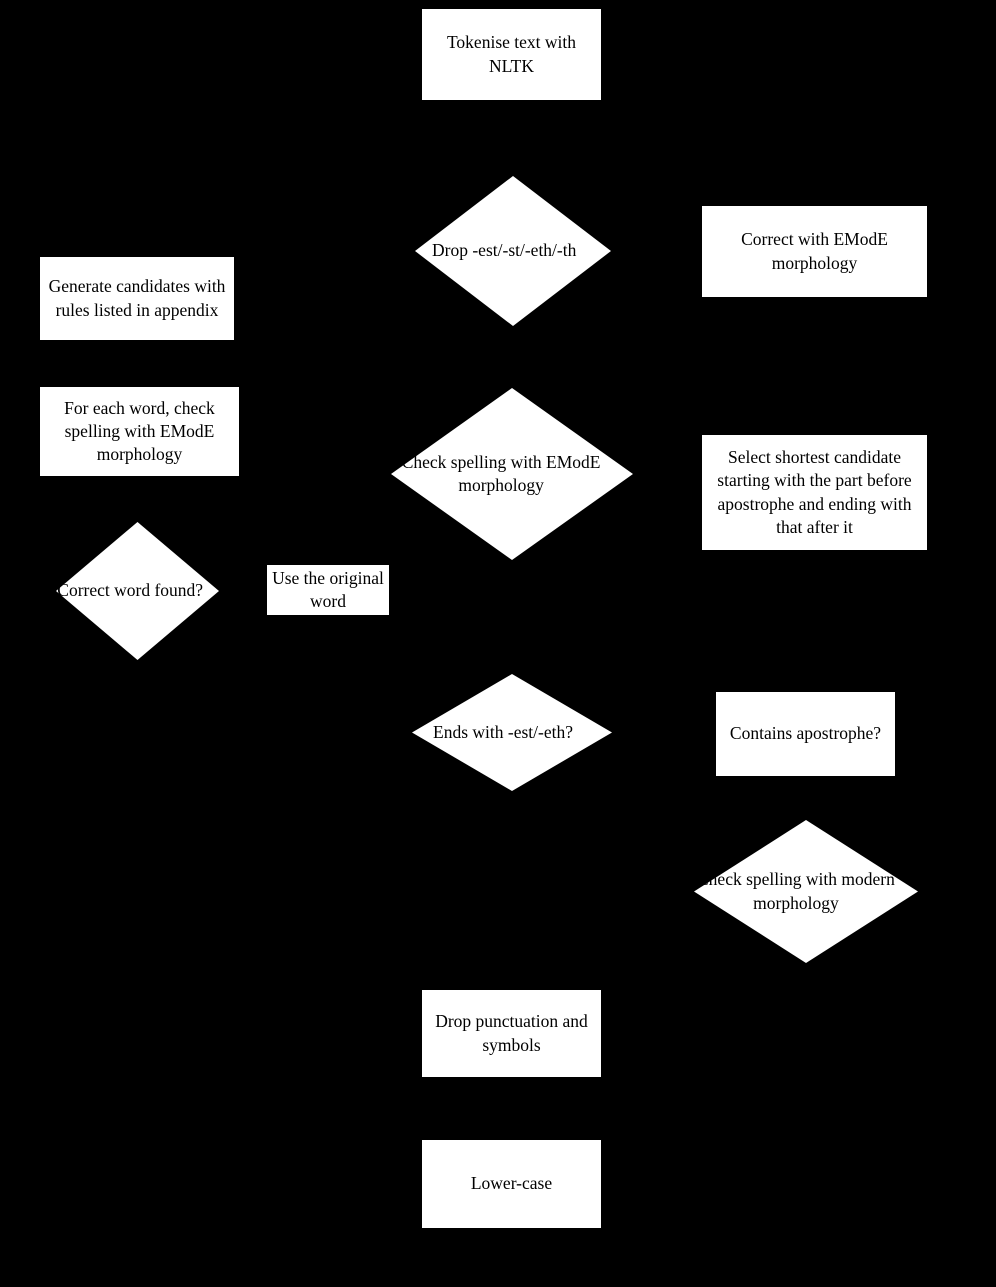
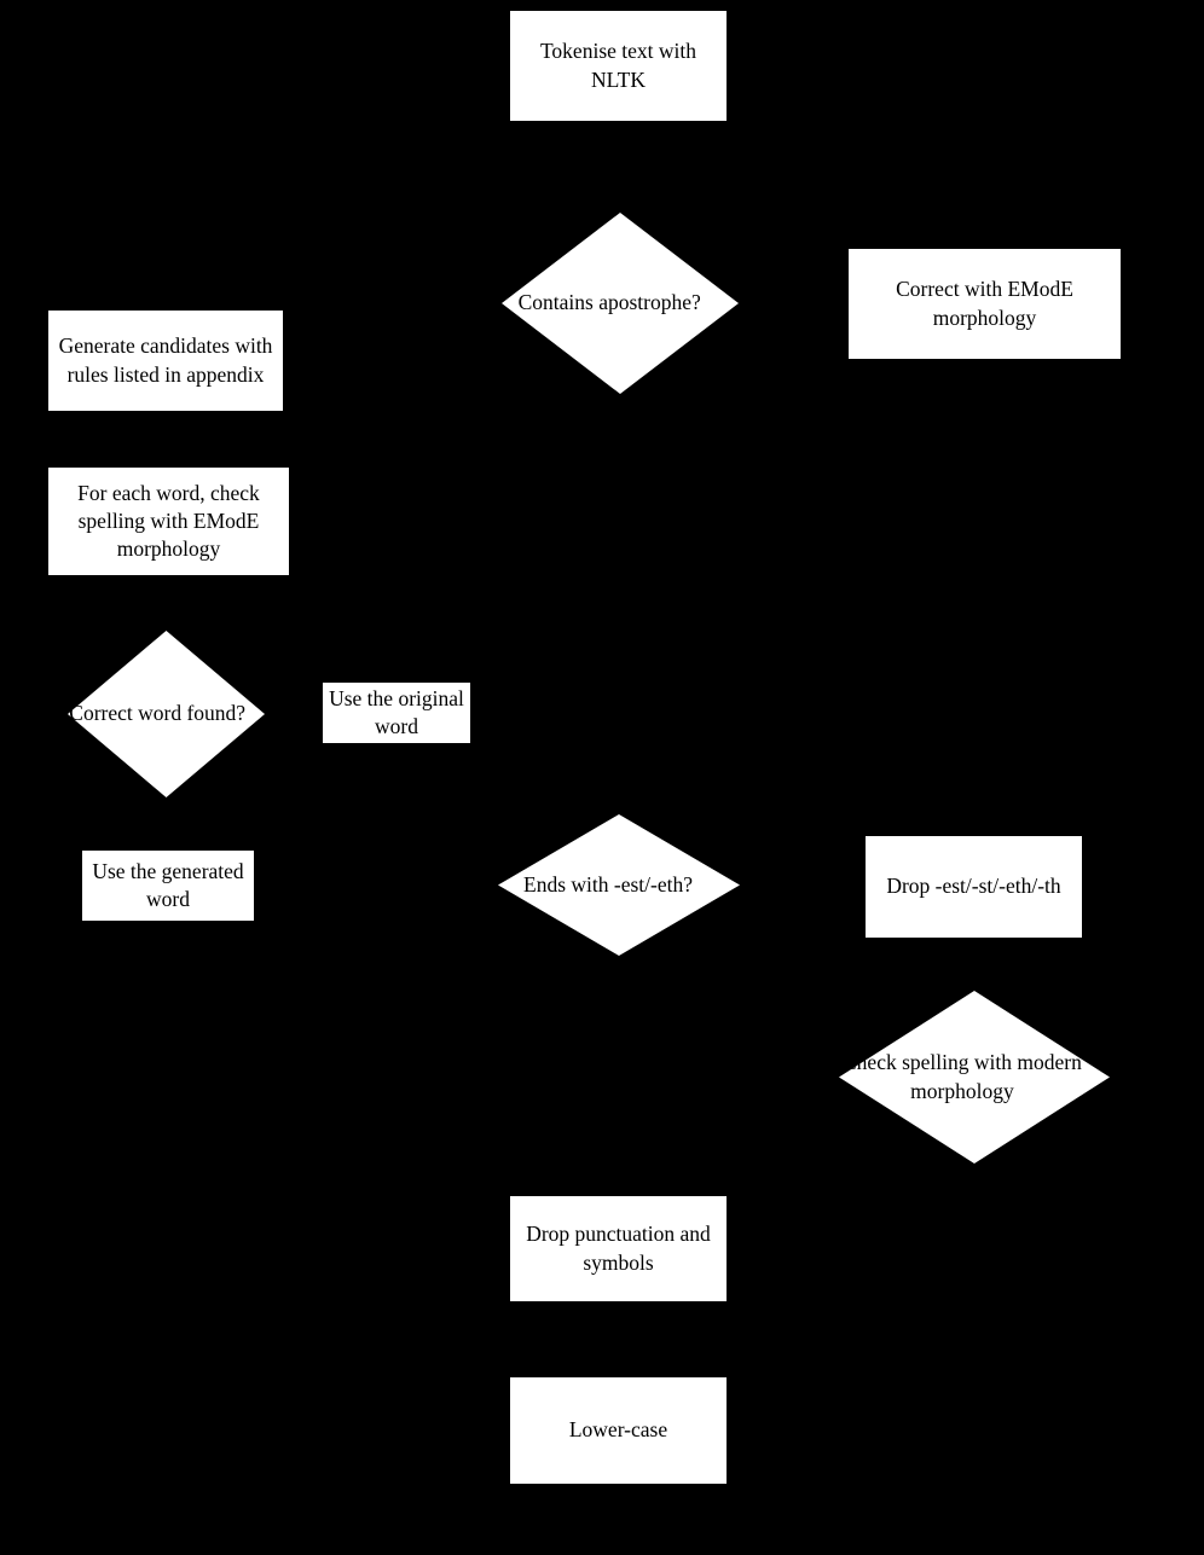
  Tokenise text with NLTK
- Drop -est/-st/-eth/-th
+ Contains apostrophe?
  Correct with EModE morphology
  Generate candidates with rules listed in appendix
  For each word, check spelling with EModE morphology
- Check spelling with EModE morphology
- Select shortest candidate starting with the part before apostrophe and ending with that after it
  Correct word found?
  Use the original word
+ Use the generated word
  Ends with -est/-eth?
- Contains apostrophe?
+ Drop -est/-st/-eth/-th
  Check spelling with modern morphology
  Drop punctuation and symbols
  Lower-case
